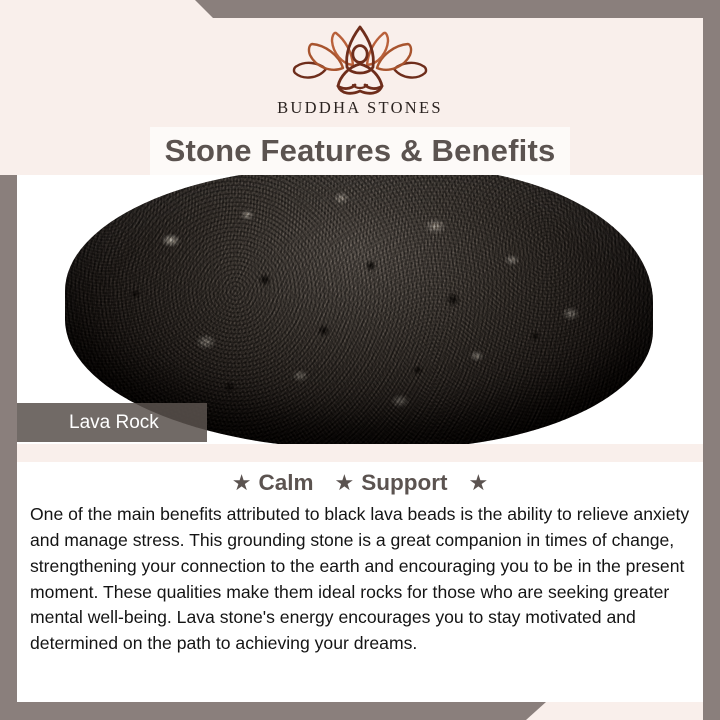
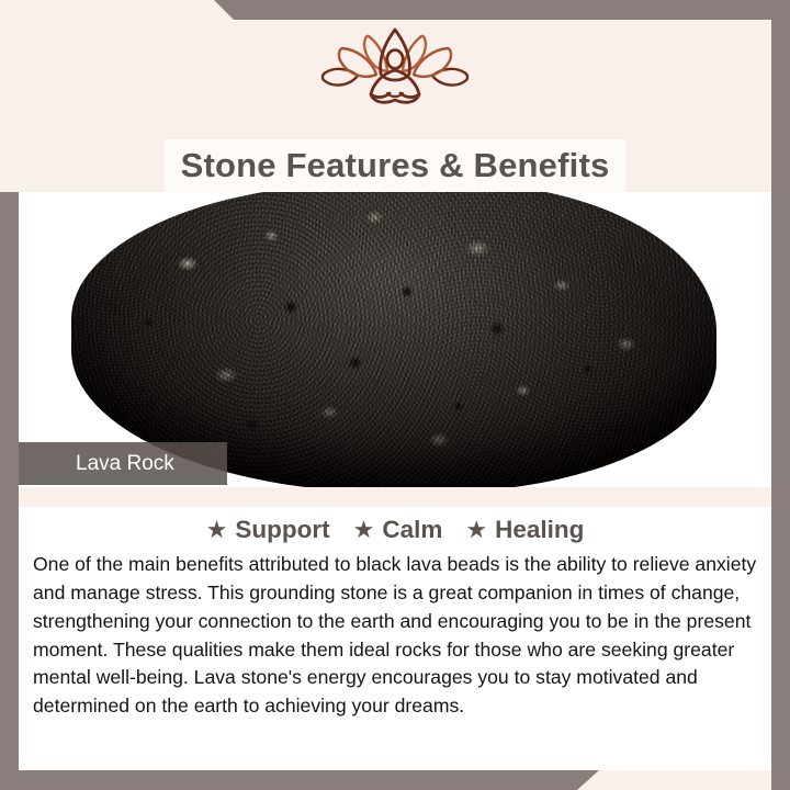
- BUDDHA STONES
  Stone Features & Benefits
  Lava Rock
  ★
- Calm
+ Support
  ★
- Support
+ Calm
  ★
+ Healing
- One of the main benefits attributed to black lava beads is the ability to relieve anxiety and manage stress. This grounding stone is a great companion in times of change, strengthening your connection to the earth and encouraging you to be in the present moment. These qualities make them ideal rocks for those who are seeking greater mental well-being. Lava stone's energy encourages you to stay motivated and determined on the path to achieving your dreams.
+ One of the main benefits attributed to black lava beads is the ability to relieve anxiety and manage stress. This grounding stone is a great companion in times of change, strengthening your connection to the earth and encouraging you to be in the present moment. These qualities make them ideal rocks for those who are seeking greater mental well-being. Lava stone's energy encourages you to stay motivated and determined on the earth to achieving your dreams.
